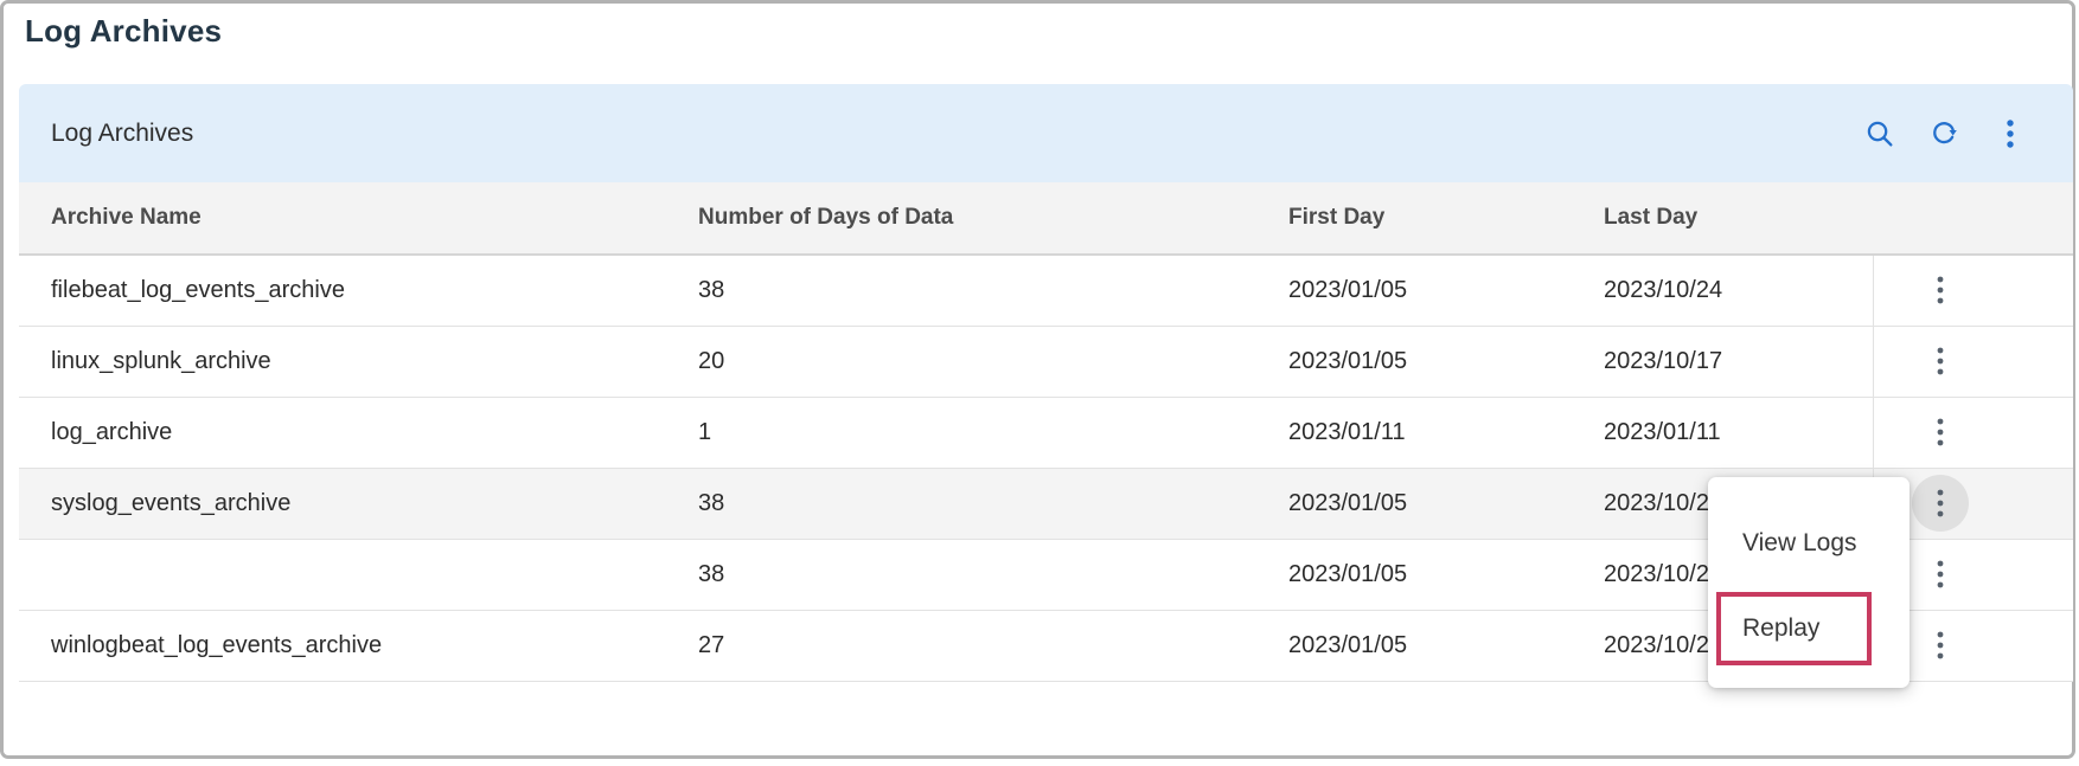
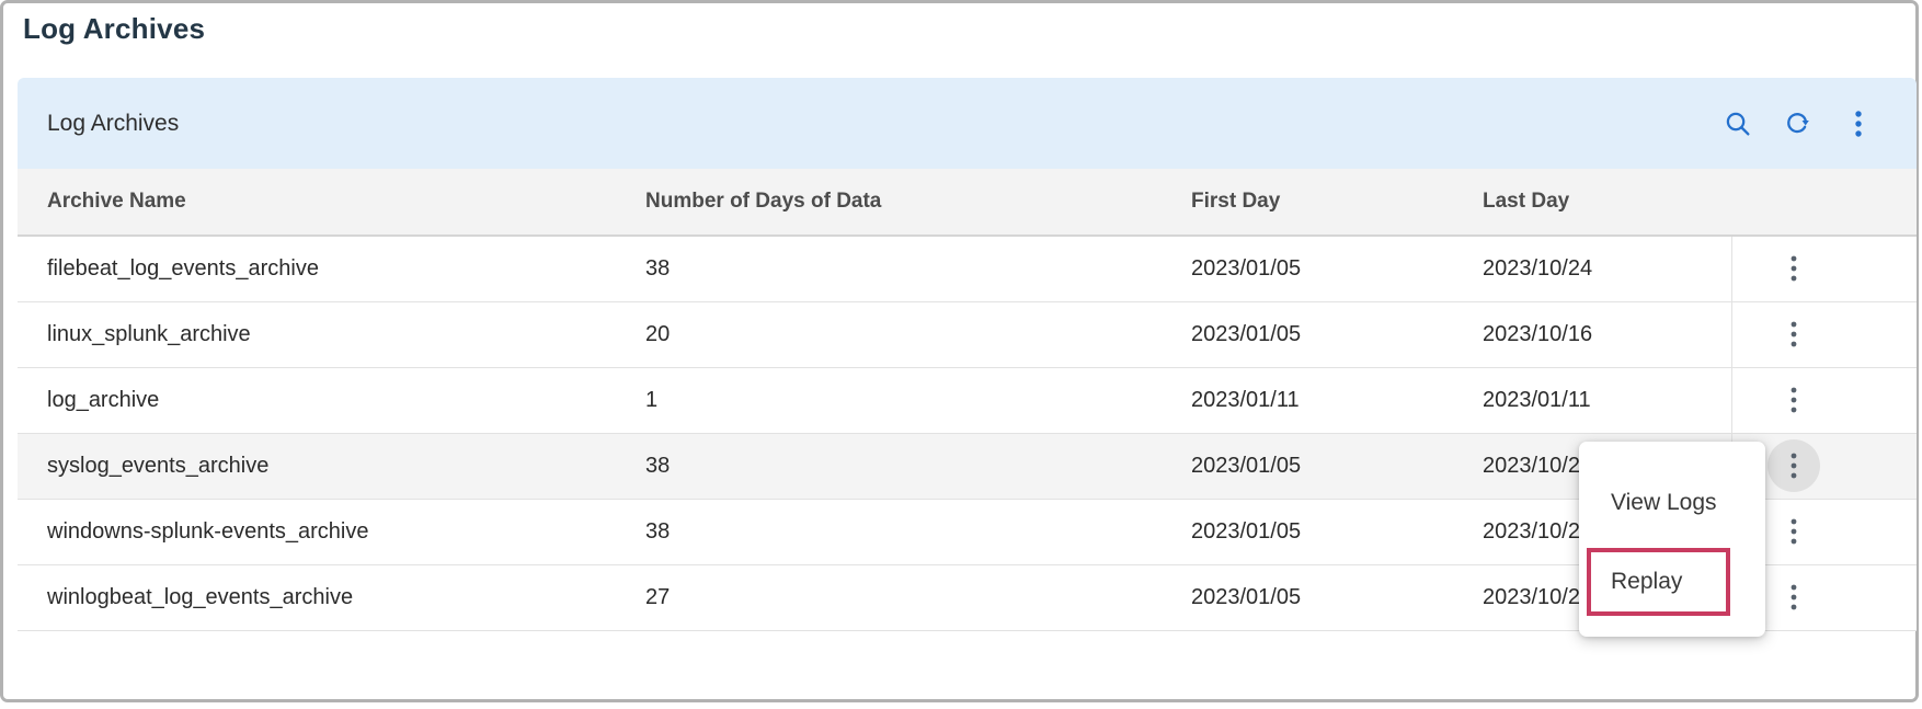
  Log Archives
  Log Archives
  Archive Name
  Number of Days of Data
  First Day
  Last Day
  filebeat_log_events_archive
  38
  2023/01/05
  2023/10/24
  linux_splunk_archive
  20
  2023/01/05
- 2023/10/17
+ 2023/10/16
  log_archive
  1
  2023/01/11
  2023/01/11
  syslog_events_archive
  38
  2023/01/05
  2023/10/2
+ windowns-splunk-events_archive
  38
  2023/01/05
  2023/10/2
  winlogbeat_log_events_archive
  27
  2023/01/05
  2023/10/2
  View Logs
  Replay
